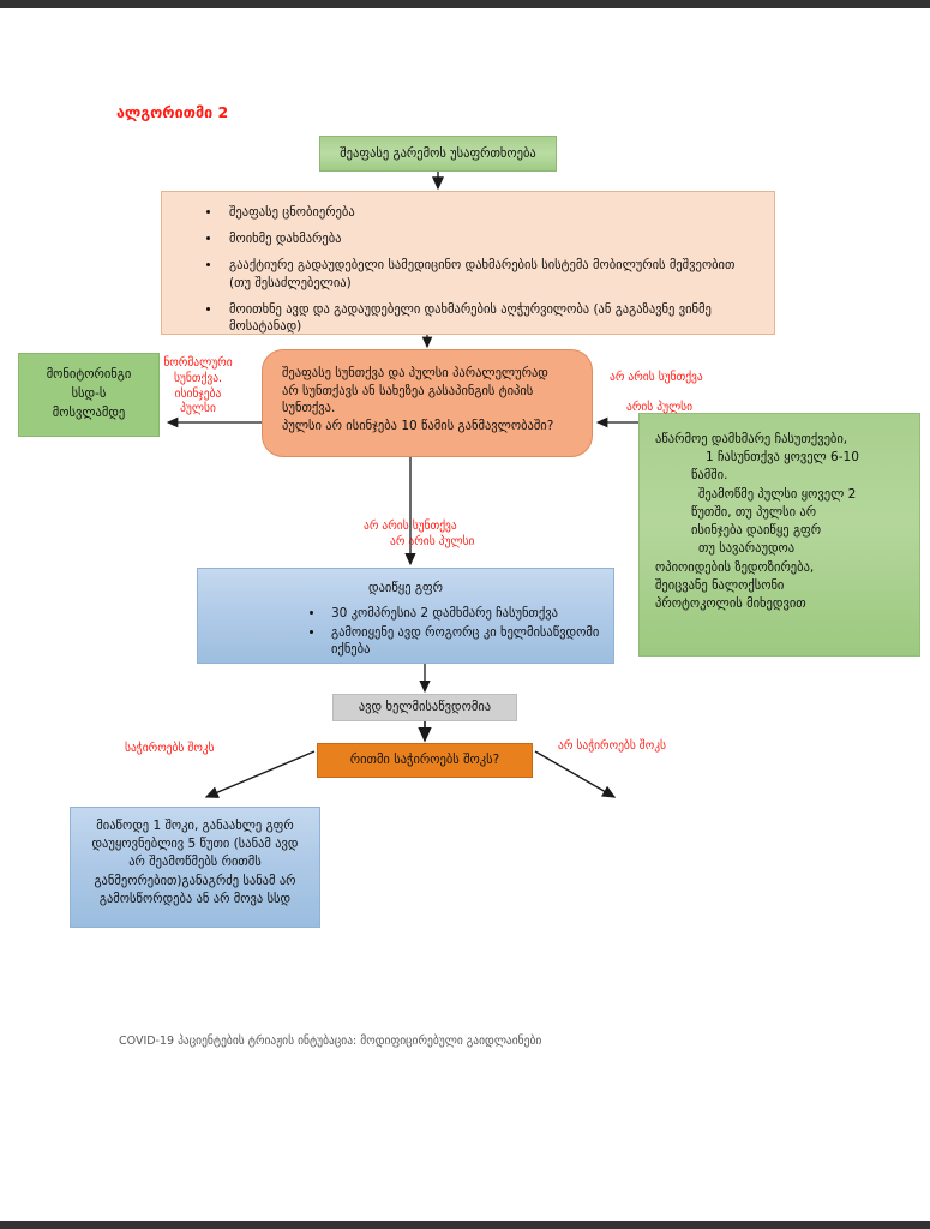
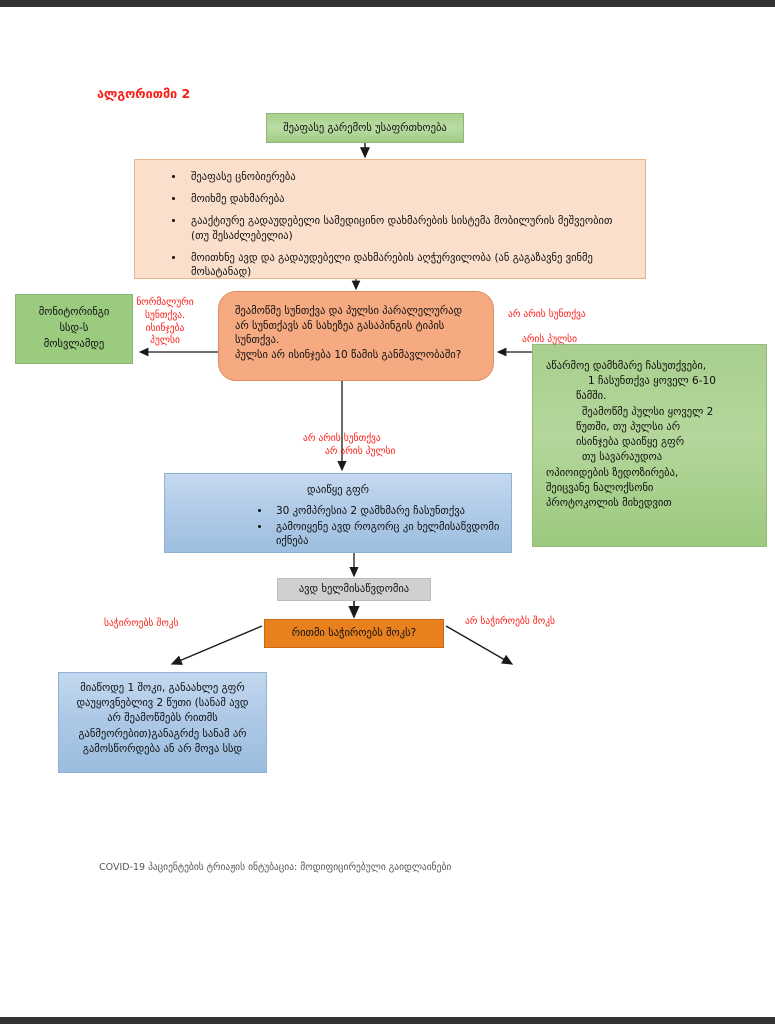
  ალგორითმი 2
  შეაფასე გარემოს უსაფრთხოება
  შეაფასე ცნობიერება
  მოიხმე დახმარება
  გააქტიურე გადაუდებელი სამედიცინო დახმარების სისტემა მობილურის მეშვეობით (თუ შესაძლებელია)
  მოითხნე ავდ და გადაუდებელი დახმარების აღჭურვილობა (ან გაგაზავნე ვინმე მოსატანად)
- შეაფასე სუნთქვა და პულსი პარალელურად
+ შეამოწმე სუნთქვა და პულსი პარალელურად
  არ სუნთქავს ან სახეზეა გასაპინგის ტიპის
  სუნთქვა.
  პულსი არ ისინჯება 10 წამის განმავლობაში?
  მონიტორინგი
  სსდ-ს
  მოსვლამდე
  აწარმოე დამხმარე ჩასუთქვები,
  1 ჩასუნთქვა ყოველ 6-10
  წამში.
  შეამოწმე პულსი ყოველ 2
  წუთში, თუ პულსი არ
  ისინჯება დაიწყე გფრ
  თუ სავარაუდოა
  ოპიოიდების ზედოზირება,
  შეიცვანე ნალოქსონი
  პროტოკოლის მიხედვით
  დაიწყე გფრ
  30 კომპრესია 2 დამხმარე ჩასუნთქვა
  გამოიყენე ავდ როგორც კი ხელმისაწვდომი იქნება
  ავდ ხელმისაწვდომია
  რითმი საჭიროებს შოკს?
- მიაწოდე 1 შოკი, განაახლე გფრ დაუყოვნებლივ 5 წუთი (სანამ ავდ არ შეამოწმებს რითმს განმეორებით)განაგრძე სანამ არ გამოსწორდება ან არ მოვა სსდ
+ მიაწოდე 1 შოკი, განაახლე გფრ დაუყოვნებლივ 2 წუთი (სანამ ავდ არ შეამოწმებს რითმს განმეორებით)განაგრძე სანამ არ გამოსწორდება ან არ მოვა სსდ
  ნორმალური
  სუნთქვა.
  ისინჯება
  პულსი
  არ არის სუნთქვა
  არის პულსი
  არ არის სუნთქვა
  არ არის პულსი
  საჭიროებს შოკს
  არ საჭიროებს შოკს
  COVID-19 პაციენტების ტრიაჟის ინტუბაცია: მოდიფიცირებული გაიდლაინები
